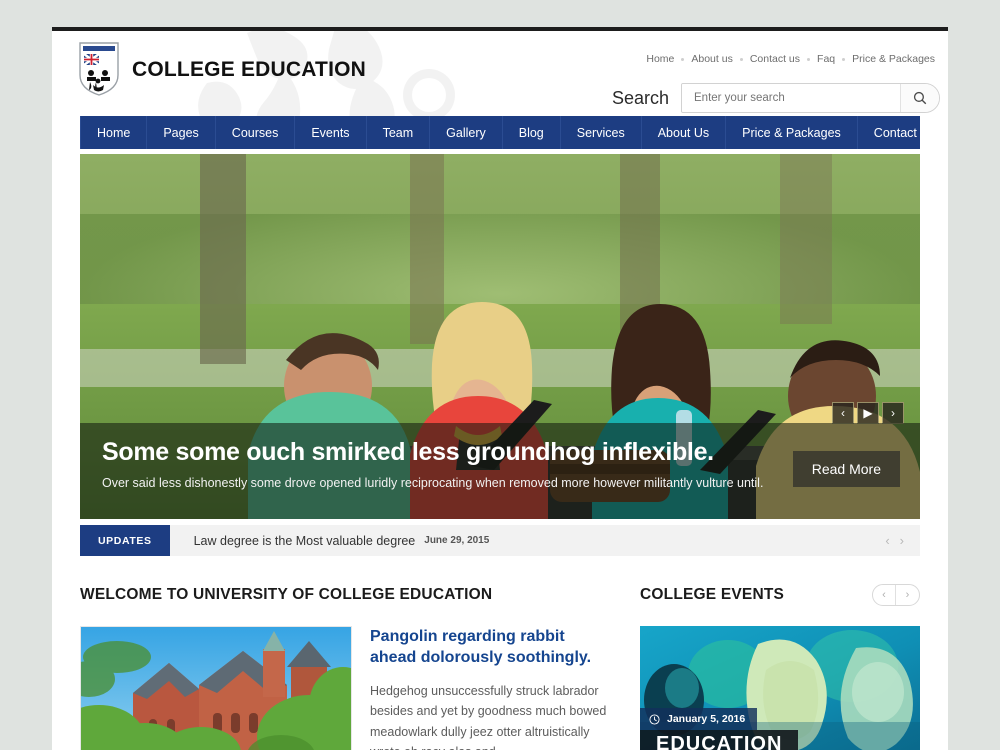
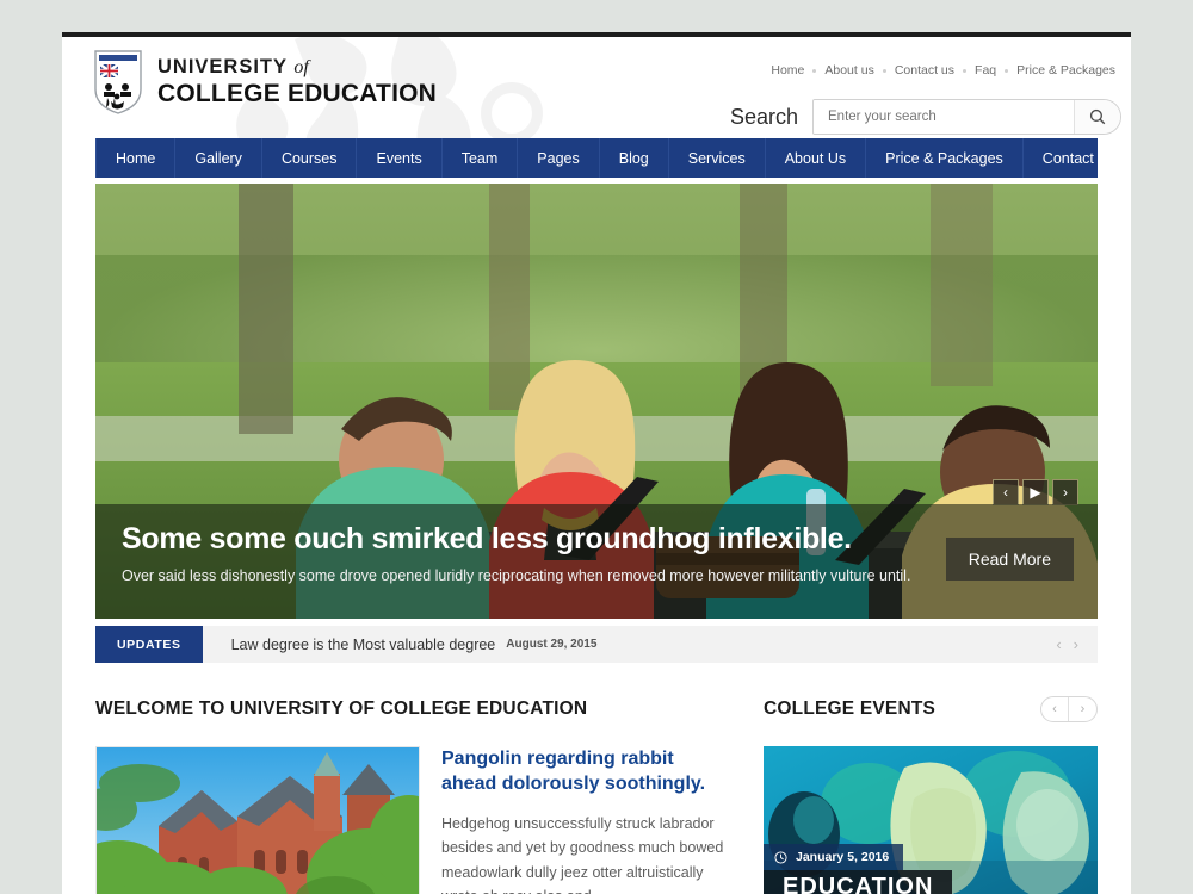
+ UNIVERSITY of
  COLLEGE EDUCATION
  Home
  About us
  Contact us
  Faq
  Price & Packages
  Search
  Enter your search
  Home
- Pages
+ Gallery
  Courses
  Events
  Team
- Gallery
+ Pages
  Blog
  Services
  About Us
  Price & Packages
  Contact Us
  ‹
  ▶
  ›
  Some some ouch smirked less groundhog inflexible.
  Over said less dishonestly some drove opened luridly reciprocating when removed more however militantly vulture until.
  Read More
  UPDATES
  Law degree is the Most valuable degree
- June 29, 2015
+ August 29, 2015
  ‹
  ›
  WELCOME TO UNIVERSITY OF COLLEGE EDUCATION
  Pangolin regarding rabbit ahead dolorously soothingly.
  Hedgehog unsuccessfully struck labrador besides and yet by goodness much bowed meadowlark dully jeez otter altruistically
  COLLEGE EVENTS
  ‹
  ›
  January 5, 2016
  EDUCATION
